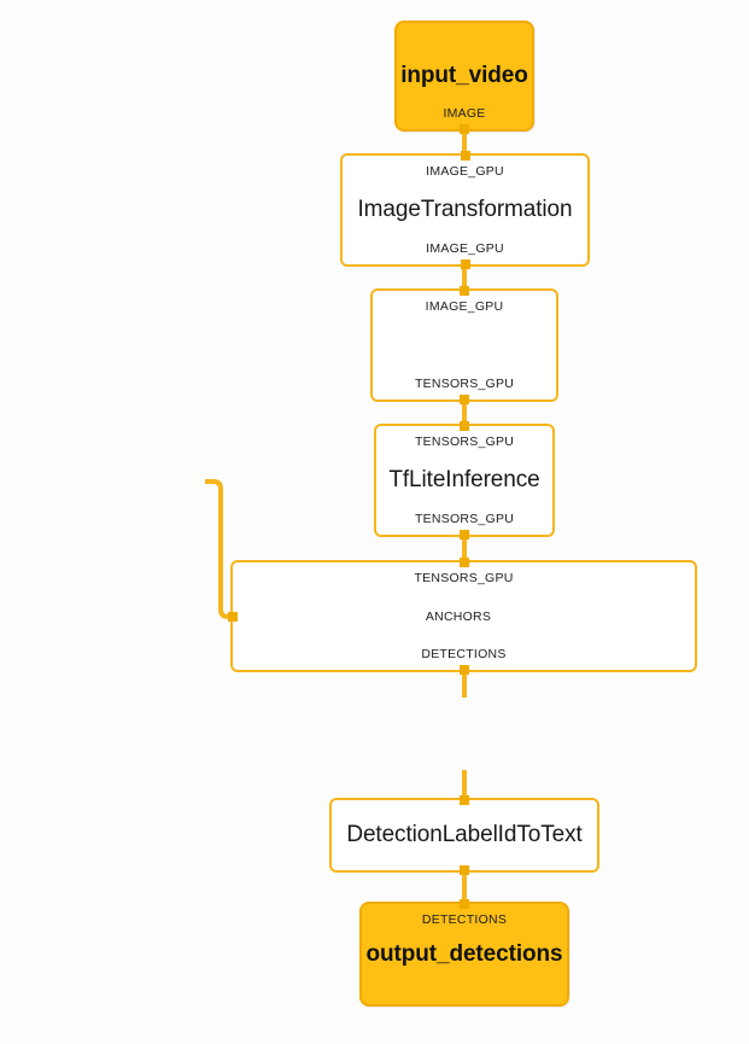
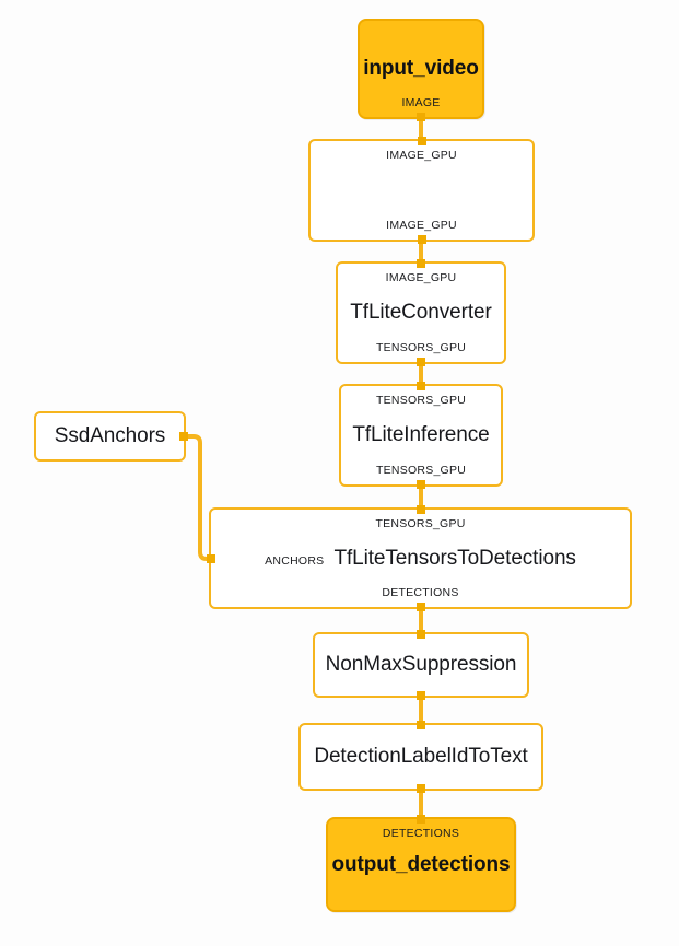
  input_video
  IMAGE
  IMAGE_GPU
- ImageTransformation
  IMAGE_GPU
  IMAGE_GPU
+ TfLiteConverter
  TENSORS_GPU
  TENSORS_GPU
  TfLiteInference
  TENSORS_GPU
+ SsdAnchors
  TENSORS_GPU
  ANCHORS
+ TfLiteTensorsToDetections
  DETECTIONS
+ NonMaxSuppression
  DetectionLabelIdToText
  DETECTIONS
  output_detections
